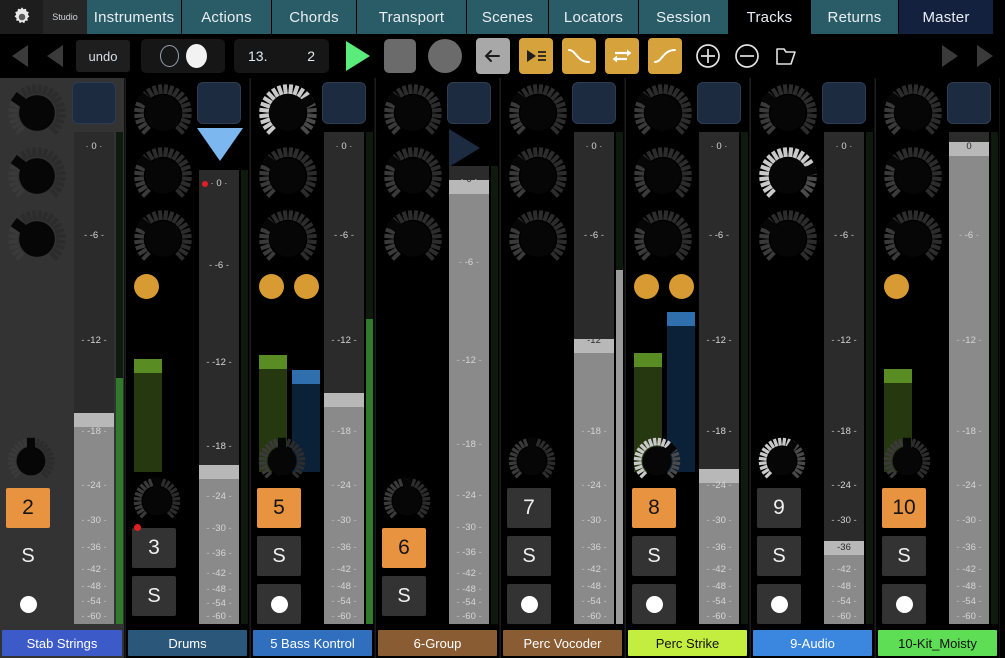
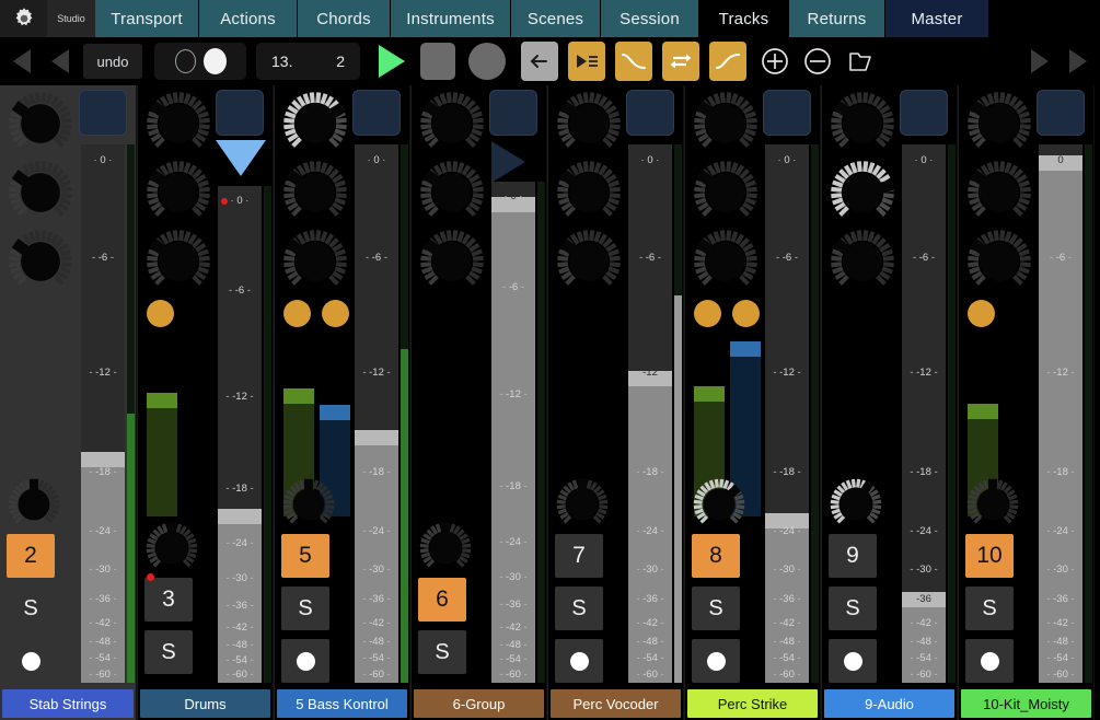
  Studio
- Instruments
+ Transport
  Actions
  Chords
- Transport
+ Instruments
  Scenes
- Locators
  Session
  Tracks
  Returns
  Master
  undo
  13.
  2
  2
  S
  · 0 ·
  - -6 -
  - -12 -
  - -18 -
  - -24 -
  - -30 -
  - -36 -
  - -42 -
  - -48 -
  - -54 -
  - -60 -
  Stab Strings
  3
  S
  · 0 ·
  - -6 -
  - -12 -
  - -18 -
  - -24 -
  - -30 -
  - -36 -
  - -42 -
  - -48 -
  - -54 -
  - -60 -
  Drums
  5
  S
  · 0 ·
  - -6 -
  - -12 -
  - -18 -
  - -24 -
  - -30 -
  - -36 -
  - -42 -
  - -48 -
  - -54 -
  - -60 -
  5 Bass Kontrol
  6
  S
  · 0 ·
  - -6 -
  - -12 -
  - -18 -
  - -24 -
  - -30 -
  - -36 -
  - -42 -
  - -48 -
  - -54 -
  - -60 -
  6-Group
  7
  S
  · 0 ·
  - -6 -
  - -12 -
  - -18 -
  - -24 -
  - -30 -
  - -36 -
  - -42 -
  - -48 -
  - -54 -
  - -60 -
  Perc Vocoder
  8
  S
  · 0 ·
  - -6 -
  - -12 -
  - -18 -
  - -24 -
  - -30 -
  - -36 -
  - -42 -
  - -48 -
  - -54 -
  - -60 -
  Perc Strike
  9
  S
  · 0 ·
  - -6 -
  - -12 -
  - -18 -
  - -24 -
  - -30 -
  - -42 -
  - -48 -
  - -54 -
  - -60 -
  9-Audio
  10
  S
  · 0 ·
  - -6 -
  - -12 -
  - -18 -
  - -24 -
  - -30 -
  - -36 -
  - -42 -
  - -48 -
  - -54 -
  - -60 -
  10-Kit_Moisty
